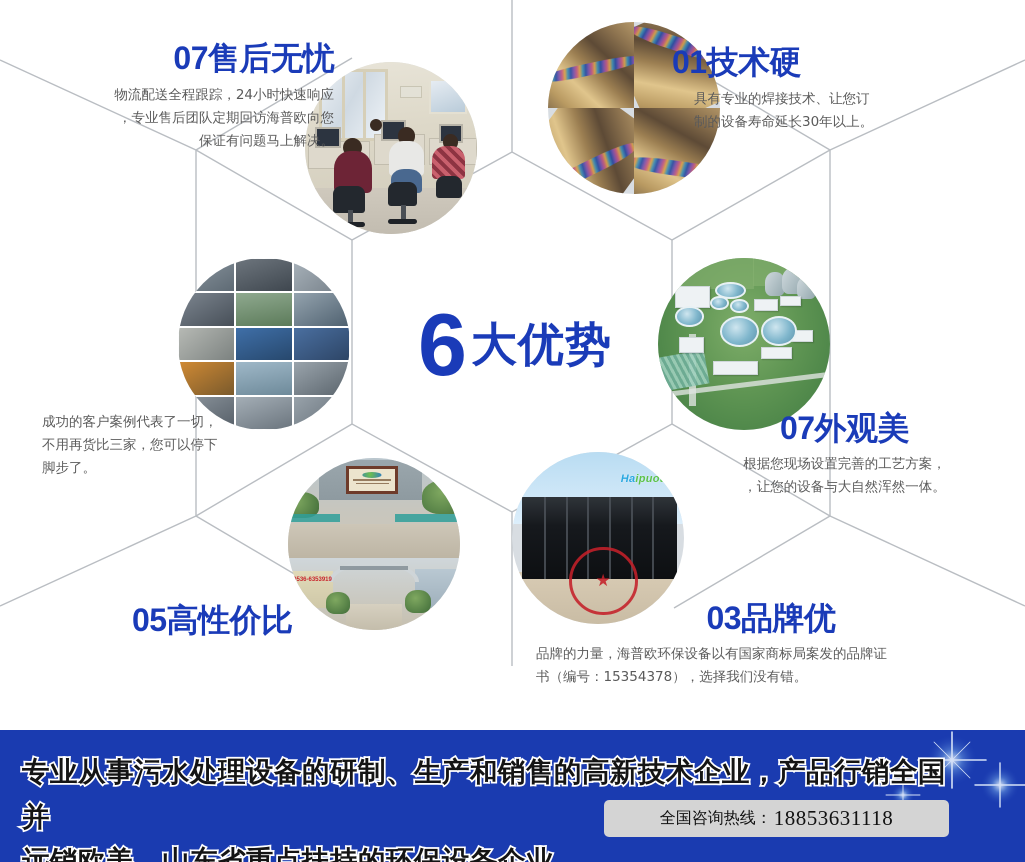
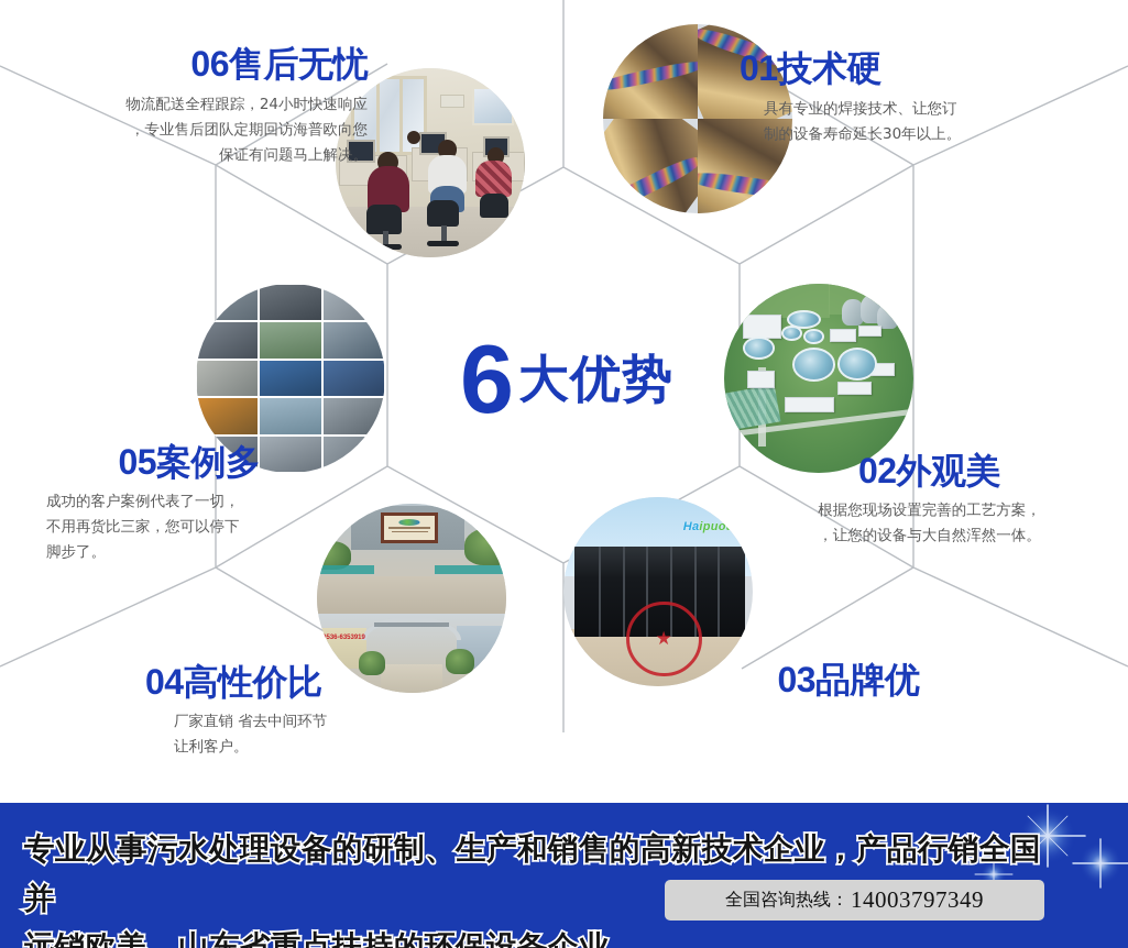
  01技术硬
  具有专业的焊接技术、让您订
  制的设备寿命延长30年以上。
- 07售后无忧
+ 06售后无忧
  物流配送全程跟踪，24小时快速响应
  ，专业售后团队定期回访海普欧向您
  保证有问题马上解决。
- 07外观美
+ 02外观美
  根据您现场设置完善的工艺方案，
  ，让您的设备与大自然浑然一体。
  Haipuou
  ★
  03品牌优
- 品牌的力量，海普欧环保设备以有国家商标局案发的品牌证
- 书（编号：15354378），选择我们没有错。
- 05高性价比
+ 04高性价比
+ 厂家直销 省去中间环节
+ 让利客户。
+ 05案例多
  成功的客户案例代表了一切，
  不用再货比三家，您可以停下
  脚步了。
  6
  大优势
  专业从事污水处理设备的研制、生产和销售的高新技术企业，产品行销全国并
  远销欧美，山东省重点扶持的环保设备企业。
  全国咨询热线：
- 18853631118
+ 14003797349
